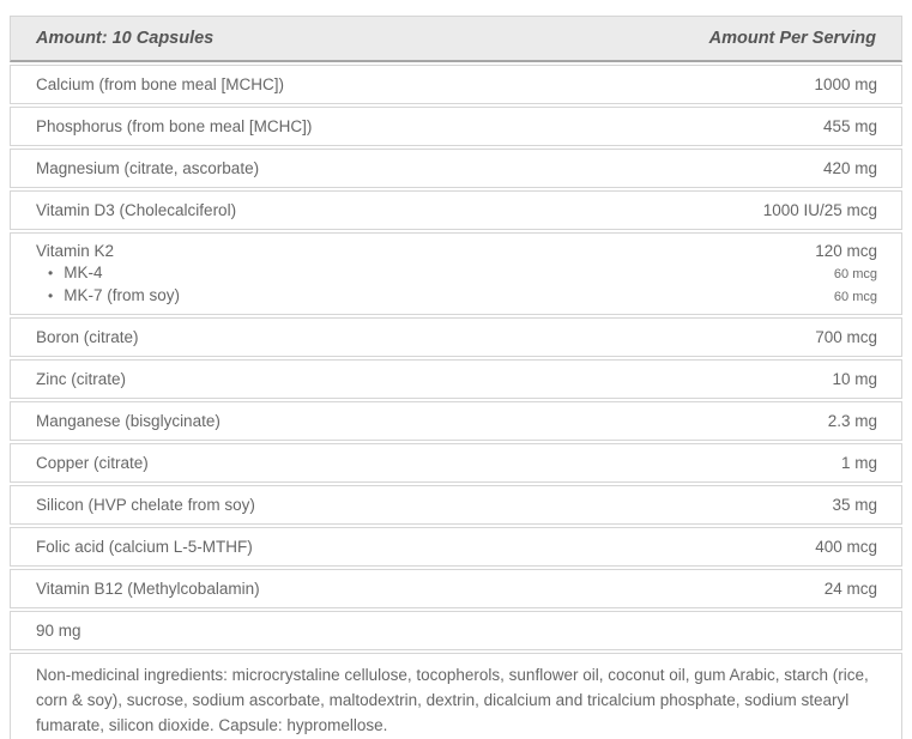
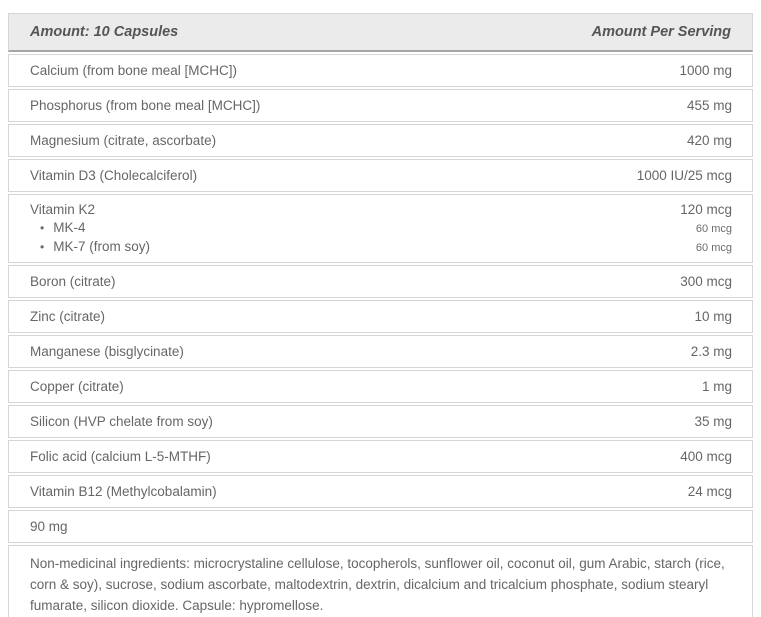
  Amount: 10 Capsules
  Amount Per Serving
  Calcium (from bone meal [MCHC])
  1000 mg
  Phosphorus (from bone meal [MCHC])
  455 mg
  Magnesium (citrate, ascorbate)
  420 mg
  Vitamin D3 (Cholecalciferol)
  1000 IU/25 mcg
  Vitamin K2
  120 mcg
  •
  MK-4
  60 mcg
  •
  MK-7 (from soy)
  60 mcg
  Boron (citrate)
- 700 mcg
+ 300 mcg
  Zinc (citrate)
  10 mg
  Manganese (bisglycinate)
  2.3 mg
  Copper (citrate)
  1 mg
  Silicon (HVP chelate from soy)
  35 mg
  Folic acid (calcium L-5-MTHF)
  400 mcg
  Vitamin B12 (Methylcobalamin)
  24 mcg
  90 mg
  Non-medicinal ingredients: microcrystaline cellulose, tocopherols, sunflower oil, coconut oil, gum Arabic, starch (rice, corn & soy), sucrose, sodium ascorbate, maltodextrin, dextrin, dicalcium and tricalcium phosphate, sodium stearyl fumarate, silicon dioxide. Capsule: hypromellose.
